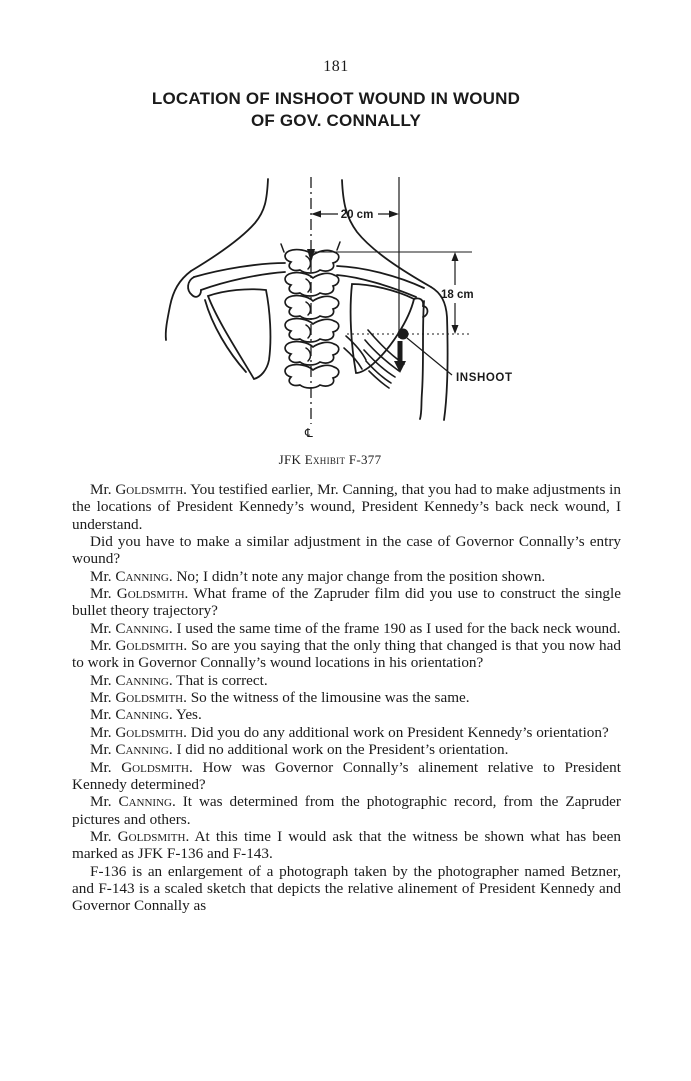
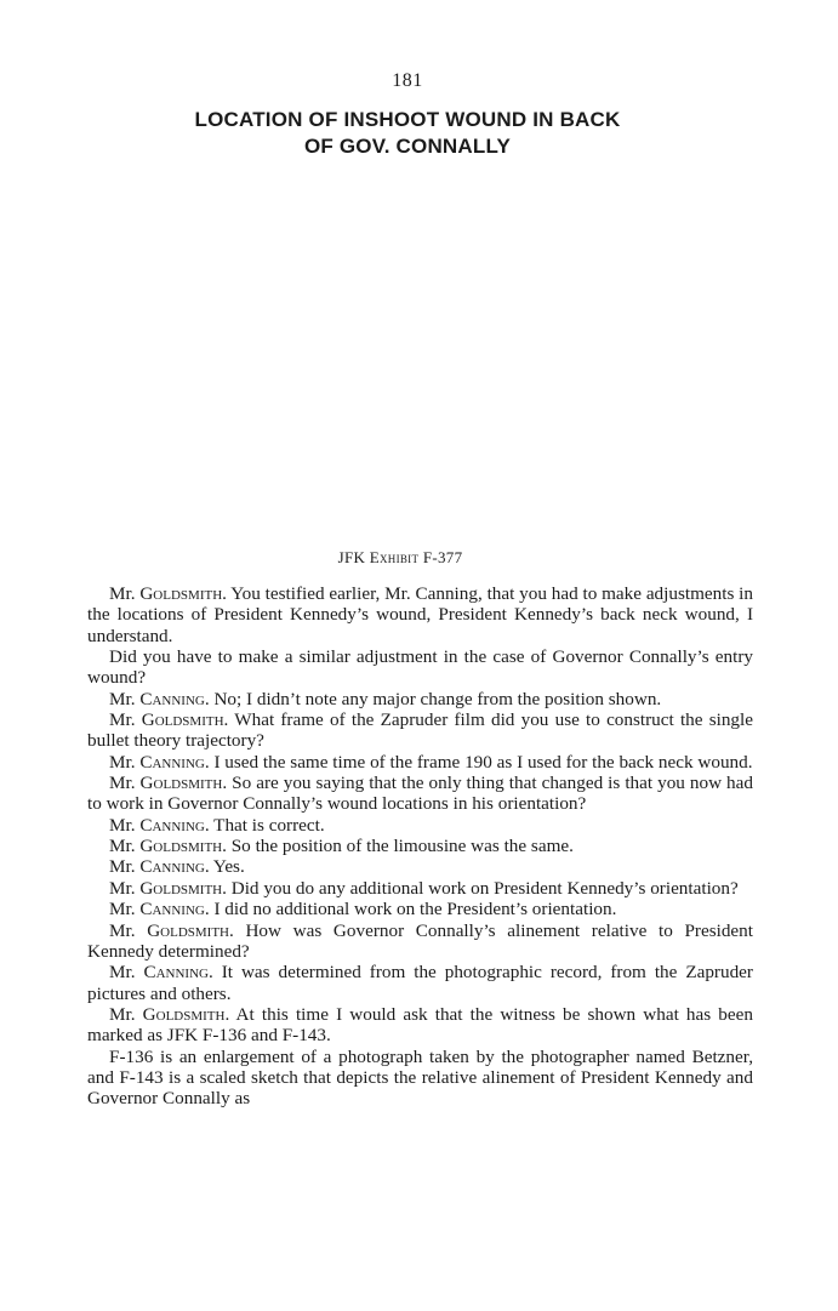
  181
- LOCATION OF INSHOOT WOUND IN WOUND
+ LOCATION OF INSHOOT WOUND IN BACK
  OF GOV. CONNALLY
- 20 cm
- 18 cm
- INSHOOT
- ℄
  JFK Exhibit F-377
  Mr. Goldsmith. You testified earlier, Mr. Canning, that you had to make adjustments in the locations of President Kennedy’s wound, President Kennedy’s back neck wound, I understand.
  Did you have to make a similar adjustment in the case of Governor Connally’s entry wound?
  Mr. Canning. No; I didn’t note any major change from the position shown.
  Mr. Goldsmith. What frame of the Zapruder film did you use to construct the single bullet theory trajectory?
  Mr. Canning. I used the same time of the frame 190 as I used for the back neck wound.
  Mr. Goldsmith. So are you saying that the only thing that changed is that you now had to work in Governor Connally’s wound locations in his orientation?
  Mr. Canning. That is correct.
- Mr. Goldsmith. So the witness of the limousine was the same.
+ Mr. Goldsmith. So the position of the limousine was the same.
  Mr. Canning. Yes.
  Mr. Goldsmith. Did you do any additional work on President Kennedy’s orientation?
  Mr. Canning. I did no additional work on the President’s orientation.
  Mr. Goldsmith. How was Governor Connally’s alinement relative to President Kennedy determined?
  Mr. Canning. It was determined from the photographic record, from the Zapruder pictures and others.
  Mr. Goldsmith. At this time I would ask that the witness be shown what has been marked as JFK F-136 and F-143.
  F-136 is an enlargement of a photograph taken by the photographer named Betzner, and F-143 is a scaled sketch that depicts the relative alinement of President Kennedy and Governor Connally as
